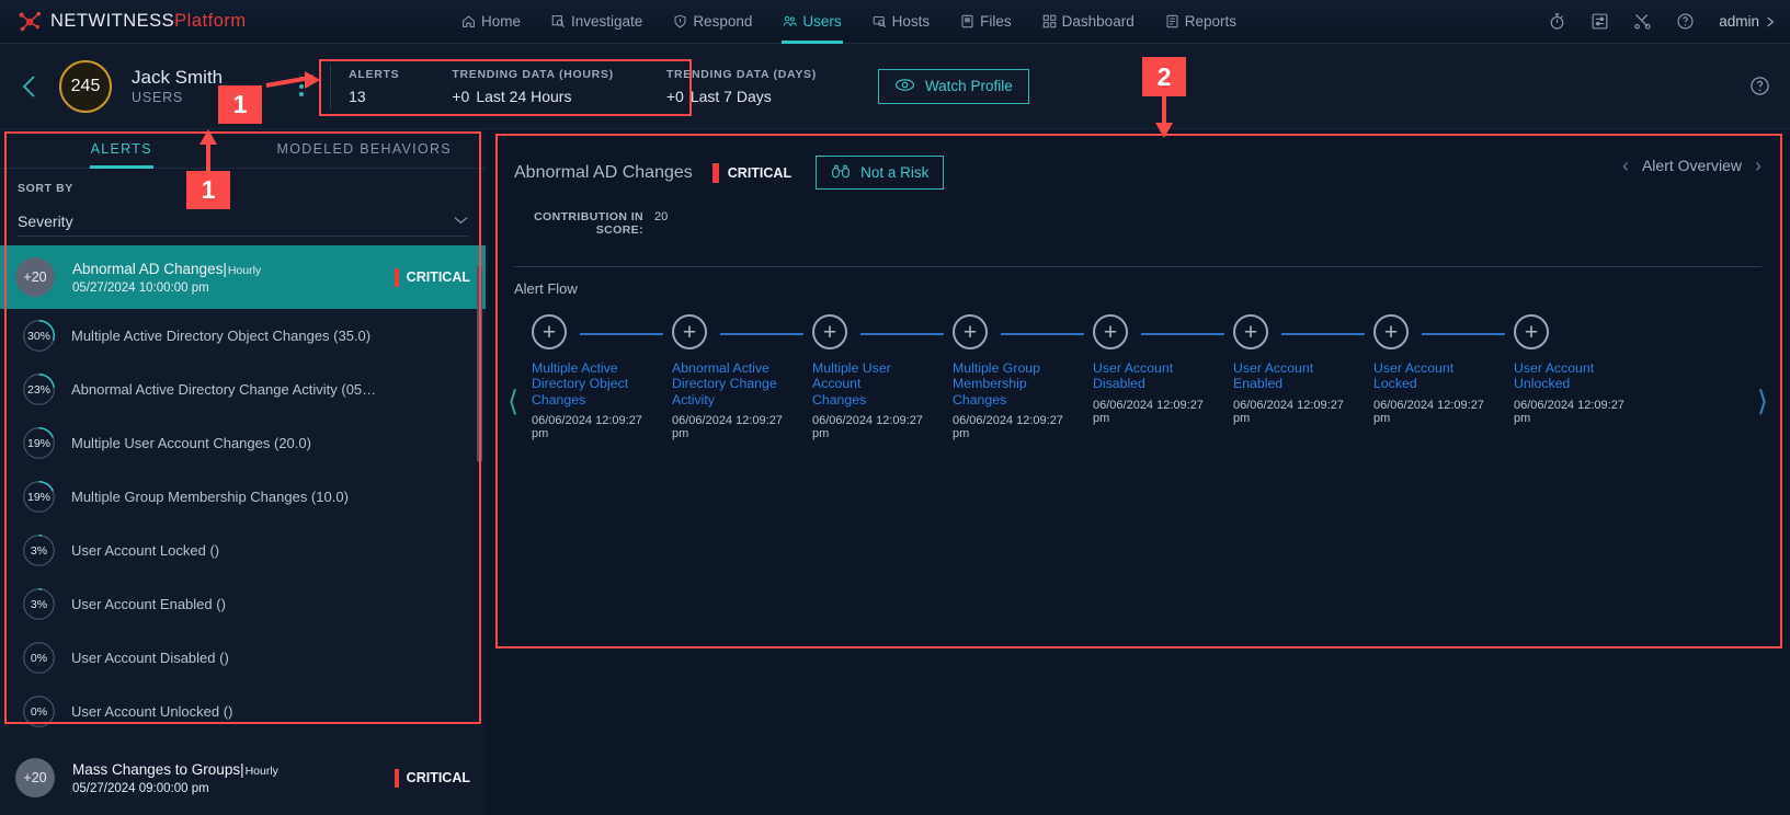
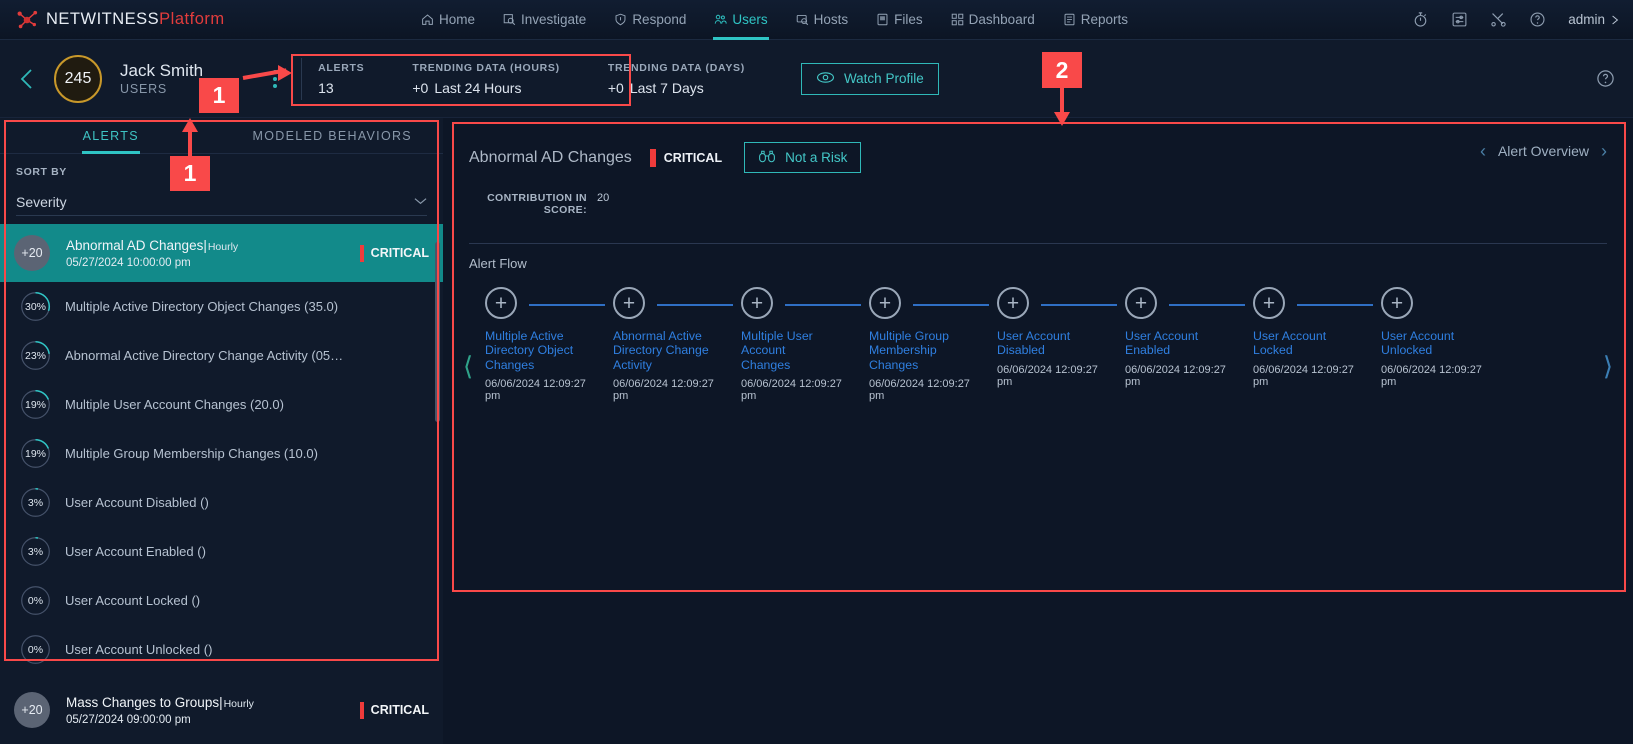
  NETWITNESSPlatform
  Home
  Investigate
  Respond
  Users
  Hosts
  Files
  Dashboard
  Reports
  admin
  245
  Jack Smith
  USERS
  ALERTS
  13
  TRENDING DATA (HOURS)
  +0 Last 24 Hours
  TRENDING DATA (DAYS)
  +0 Last 7 Days
  Watch Profile
  ALERTS
  MODELED BEHAVIORS
  SORT BY
  Severity
  +20
  Abnormal AD Changes|Hourly
  05/27/2024 10:00:00 pm
  CRITICAL
  30%
  Multiple Active Directory Object Changes (35.0)
  23%
  Abnormal Active Directory Change Activity (05…
  19%
  Multiple User Account Changes (20.0)
  19%
  Multiple Group Membership Changes (10.0)
  3%
- User Account Locked ()
+ User Account Disabled ()
  3%
  User Account Enabled ()
  0%
- User Account Disabled ()
+ User Account Locked ()
  0%
  User Account Unlocked ()
  +20
  Mass Changes to Groups|Hourly
  05/27/2024 09:00:00 pm
  CRITICAL
  Abnormal AD Changes
  CRITICAL
  Not a Risk
  ‹
  Alert Overview
  ›
  CONTRIBUTION IN SCORE:
  20
  Alert Flow
  ⟨
  ⟩
  +
  Multiple Active Directory Object Changes
  06/06/2024 12:09:27 pm
  +
  Abnormal Active Directory Change Activity
  06/06/2024 12:09:27 pm
  +
  Multiple User Account Changes
  06/06/2024 12:09:27 pm
  +
  Multiple Group Membership Changes
  06/06/2024 12:09:27 pm
  +
  User Account Disabled
  06/06/2024 12:09:27 pm
  +
  User Account Enabled
  06/06/2024 12:09:27 pm
  +
  User Account Locked
  06/06/2024 12:09:27 pm
  +
  User Account Unlocked
  06/06/2024 12:09:27 pm
  1
  1
  2
